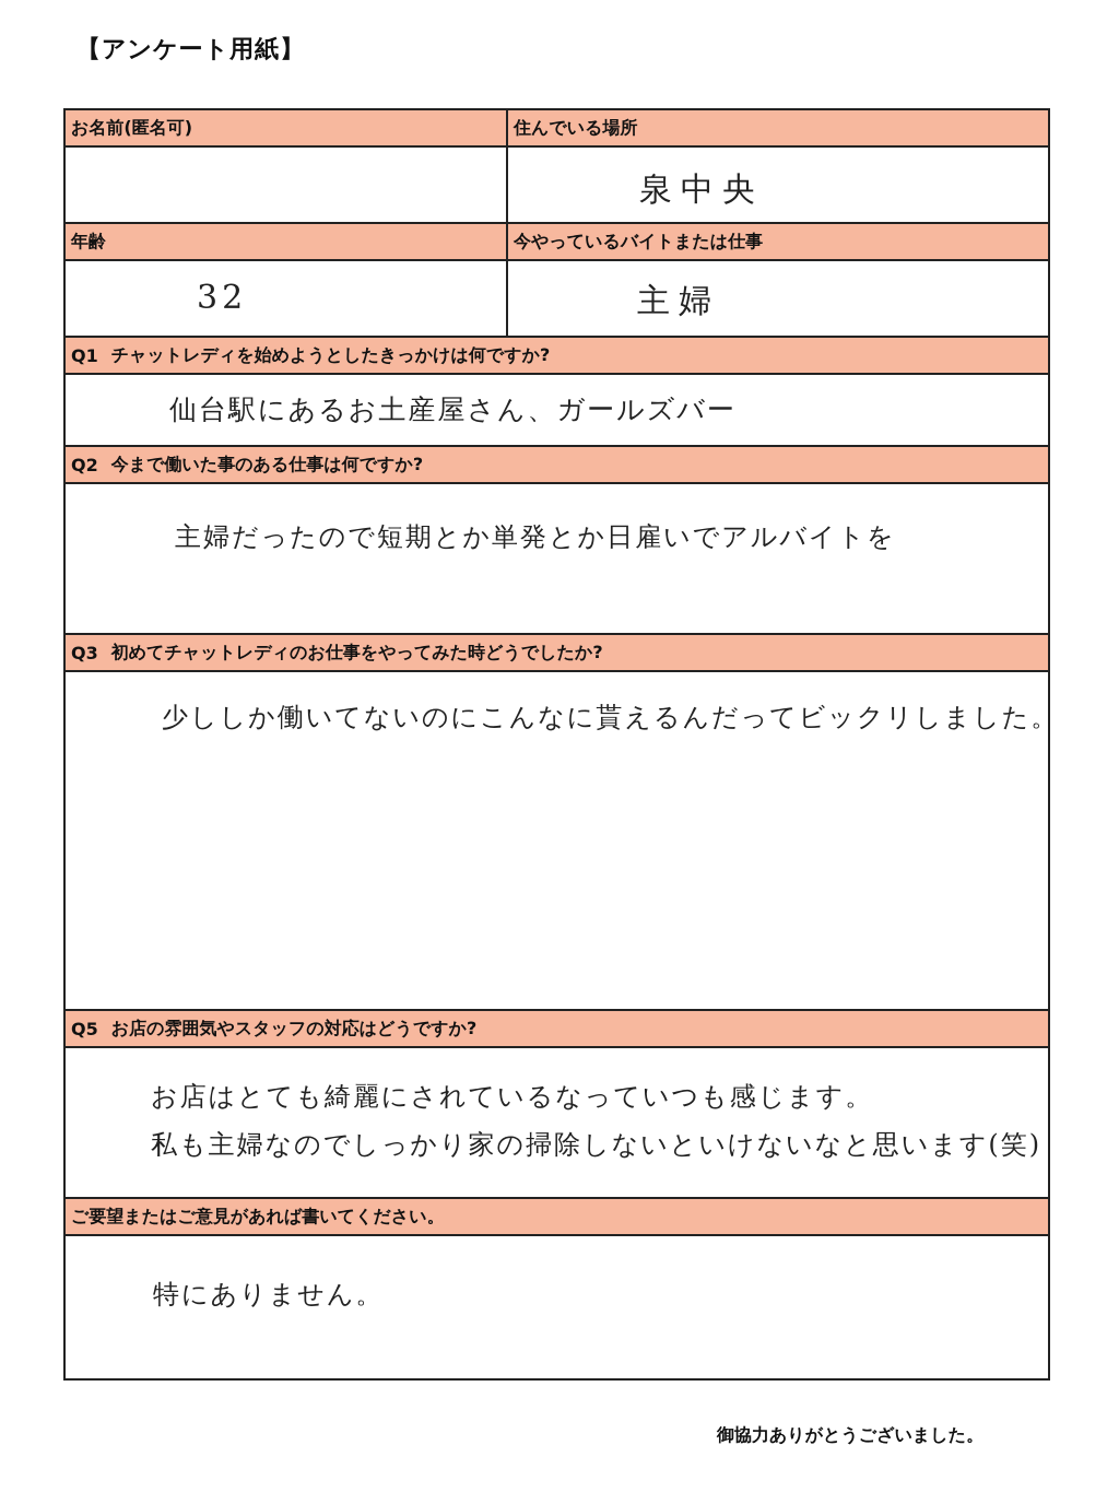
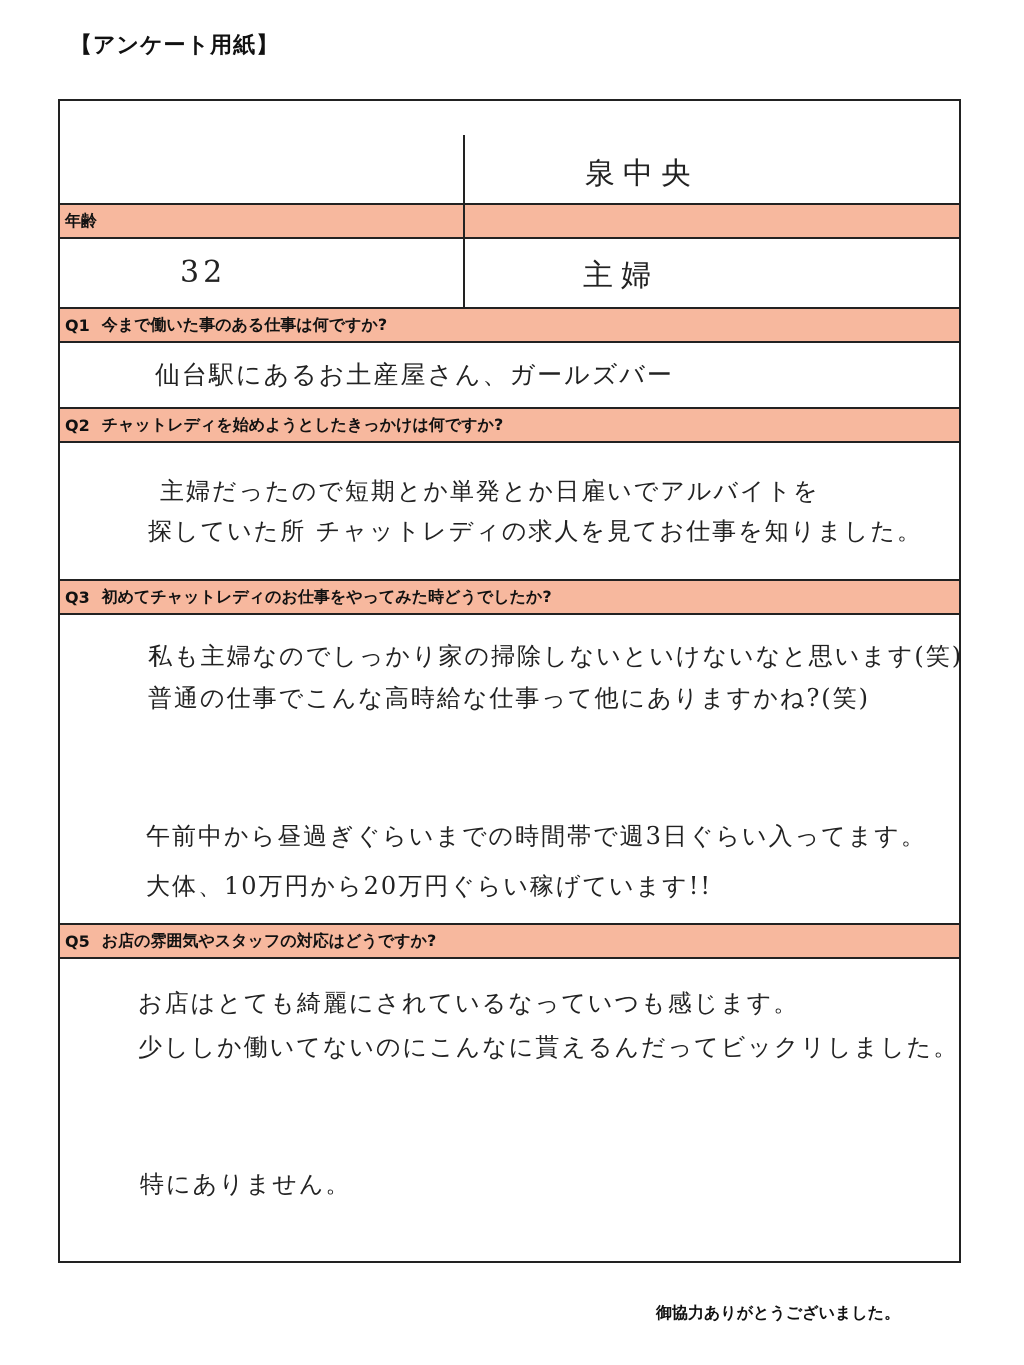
  【アンケート用紙】
- お名前(匿名可)
- 住んでいる場所
  泉中央
  年齢
- 今やっているバイトまたは仕事
  32
  主婦
  Q1
- チャットレディを始めようとしたきっかけは何ですか?
+ 今まで働いた事のある仕事は何ですか?
  仙台駅にあるお土産屋さん、ガールズバー
  Q2
- 今まで働いた事のある仕事は何ですか?
+ チャットレディを始めようとしたきっかけは何ですか?
  主婦だったので短期とか単発とか日雇いでアルバイトを
+ 探していた所 チャットレディの求人を見てお仕事を知りました。
  Q3
  初めてチャットレディのお仕事をやってみた時どうでしたか?
- 少ししか働いてないのにこんなに貰えるんだってビックリしました。
+ 私も主婦なのでしっかり家の掃除しないといけないなと思います(笑)
+ 普通の仕事でこんな高時給な仕事って他にありますかね?(笑)
+ 午前中から昼過ぎぐらいまでの時間帯で週3日ぐらい入ってます。
+ 大体、10万円から20万円ぐらい稼げています!!
  Q5
  お店の雰囲気やスタッフの対応はどうですか?
  お店はとても綺麗にされているなっていつも感じます。
- 私も主婦なのでしっかり家の掃除しないといけないなと思います(笑)
+ 少ししか働いてないのにこんなに貰えるんだってビックリしました。
- ご要望またはご意見があれば書いてください。
  特にありません。
  御協力ありがとうございました。
